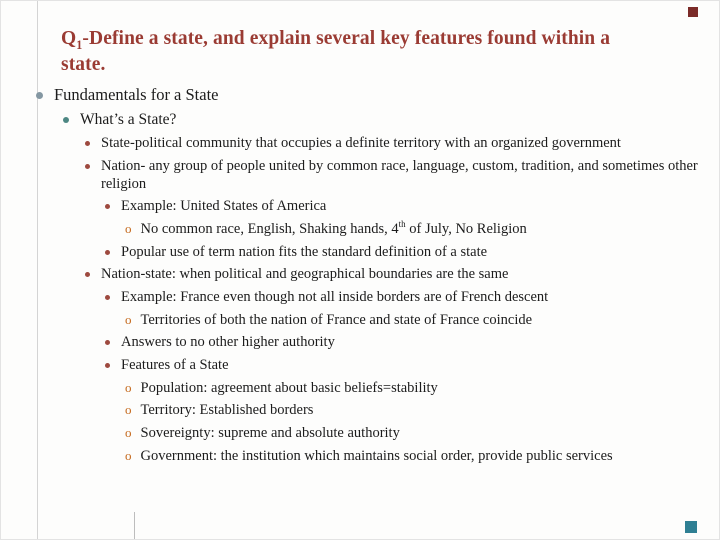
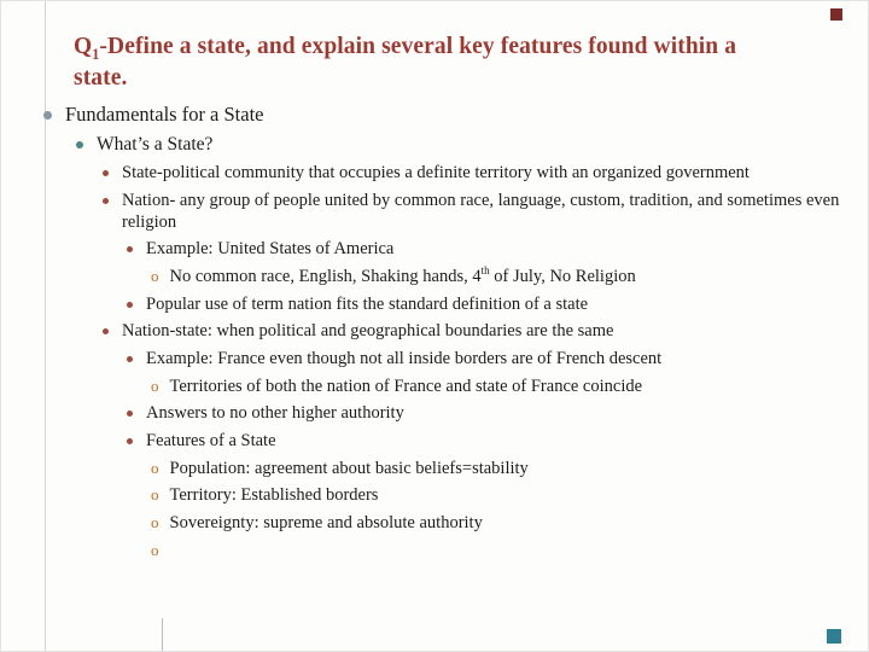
  Q1-Define a state, and explain several key features found within a state.
  Fundamentals for a State
  What’s a State?
  State-political community that occupies a definite territory with an organized government
- Nation- any group of people united by common race, language, custom, tradition, and sometimes other religion
+ Nation- any group of people united by common race, language, custom, tradition, and sometimes even religion
  Example: United States of America
  o
  No common race, English, Shaking hands, 4th of July, No Religion
  Popular use of term nation fits the standard definition of a state
  Nation-state: when political and geographical boundaries are the same
  Example: France even though not all inside borders are of French descent
  o
  Territories of both the nation of France and state of France coincide
  Answers to no other higher authority
  Features of a State
  o
  Population: agreement about basic beliefs=stability
  o
  Territory: Established borders
  o
  Sovereignty: supreme and absolute authority
  o
- Government: the institution which maintains social order, provide public services
